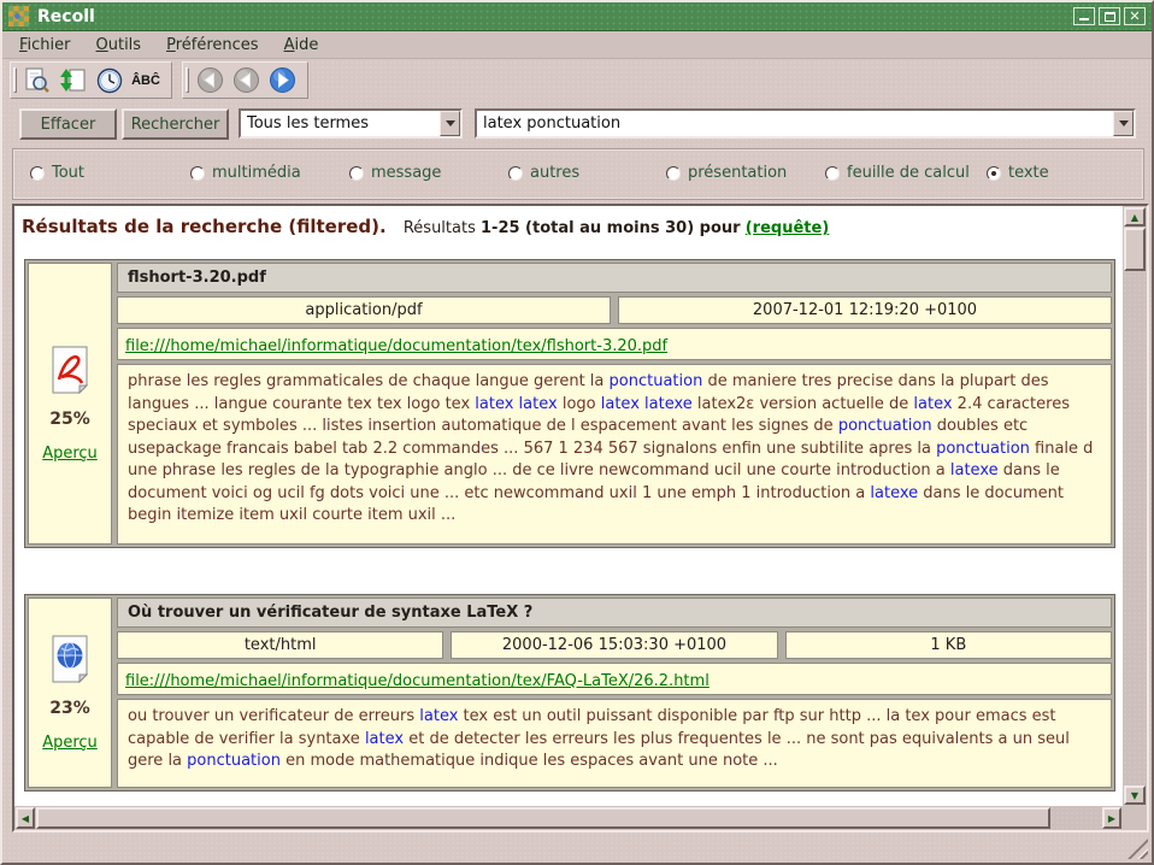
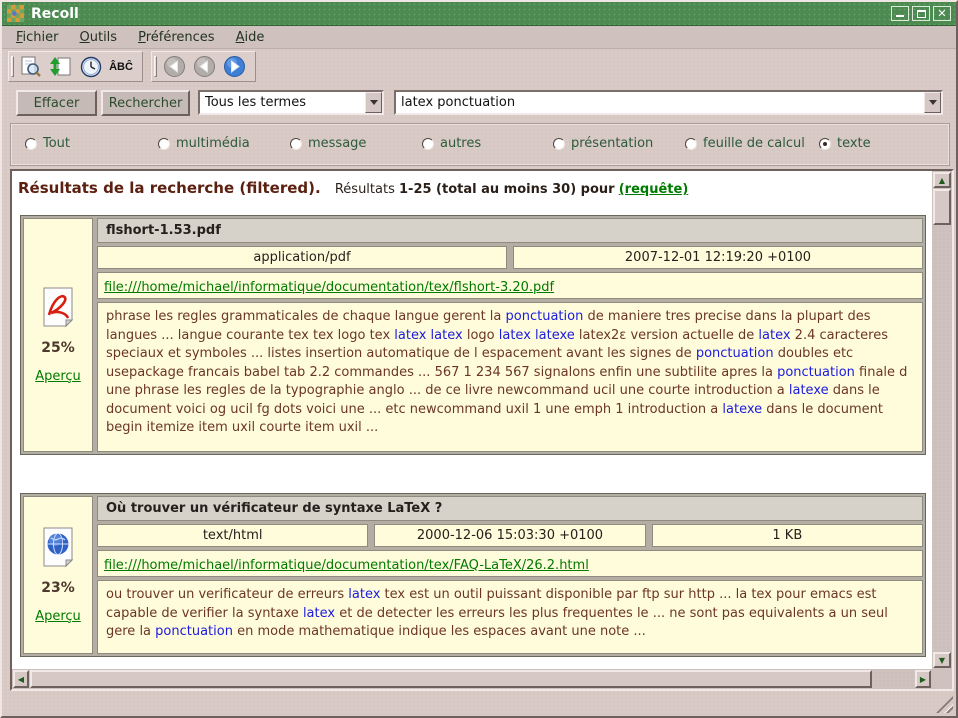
  Recoll
  ✕
  Fichier
  Outils
  Préférences
  Aide
  ÂBĈ
  Effacer
  Rechercher
  Tous les termes
  latex ponctuation
  Tout
  multimédia
  message
  autres
  présentation
  feuille de calcul
  texte
  Résultats de la recherche (filtered). Résultats 1-25 (total au moins 30) pour (requête)
  25%
  Aperçu
- flshort-3.20.pdf
+ flshort-1.53.pdf
  application/pdf
  2007-12-01 12:19:20 +0100
  file:///home/michael/informatique/documentation/tex/flshort-3.20.pdf
  phrase les regles grammaticales de chaque langue gerent la ponctuation de maniere tres precise dans la plupart des langues ... langue courante tex tex logo tex latex latex logo latex latexe latex2ε version actuelle de latex 2.4 caracteres speciaux et symboles ... listes insertion automatique de l espacement avant les signes de ponctuation doubles etc usepackage francais babel tab 2.2 commandes ... 567 1 234 567 signalons enfin une subtilite apres la ponctuation finale d une phrase les regles de la typographie anglo ... de ce livre newcommand ucil une courte introduction a latexe dans le document voici og ucil fg dots voici une ... etc newcommand uxil 1 une emph 1 introduction a latexe dans le document begin itemize item uxil courte item uxil ...
  23%
  Aperçu
  Où trouver un vérificateur de syntaxe LaTeX ?
  text/html
  2000-12-06 15:03:30 +0100
  1 KB
  file:///home/michael/informatique/documentation/tex/FAQ-LaTeX/26.2.html
  ou trouver un verificateur de erreurs latex tex est un outil puissant disponible par ftp sur http ... la tex pour emacs est capable de verifier la syntaxe latex et de detecter les erreurs les plus frequentes le ... ne sont pas equivalents a un seul gere la ponctuation en mode mathematique indique les espaces avant une note ...
  ▲
  ▼
  ◀
  ▶
